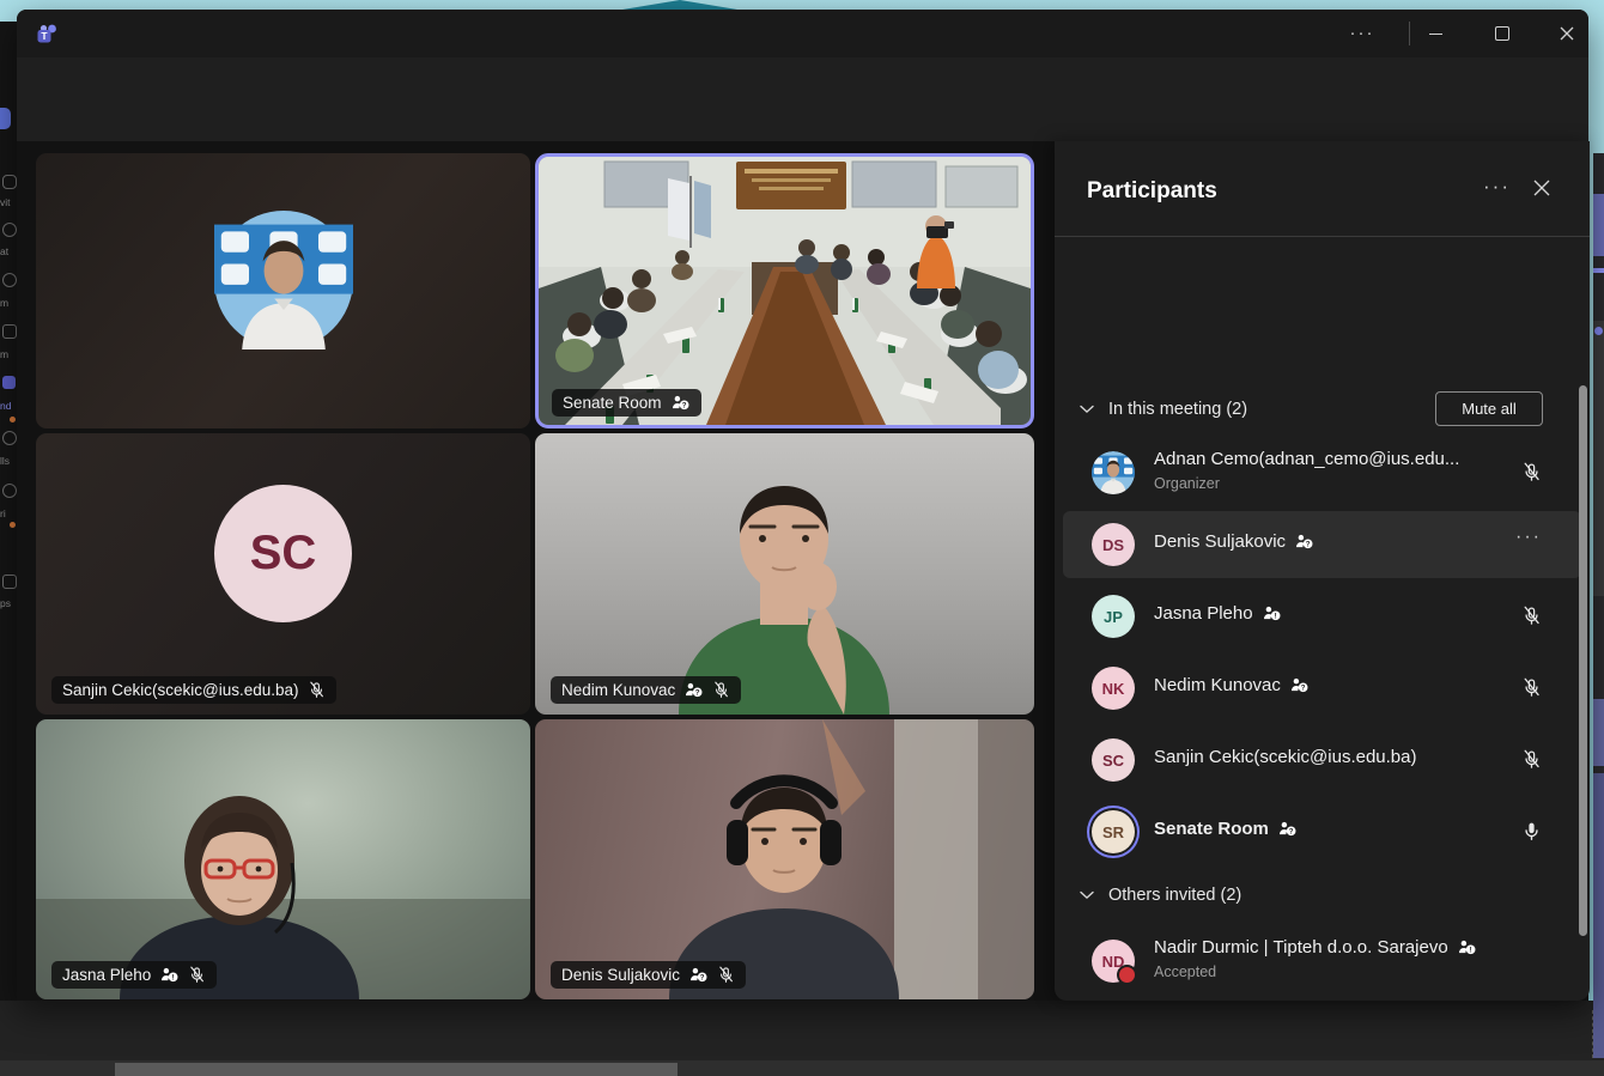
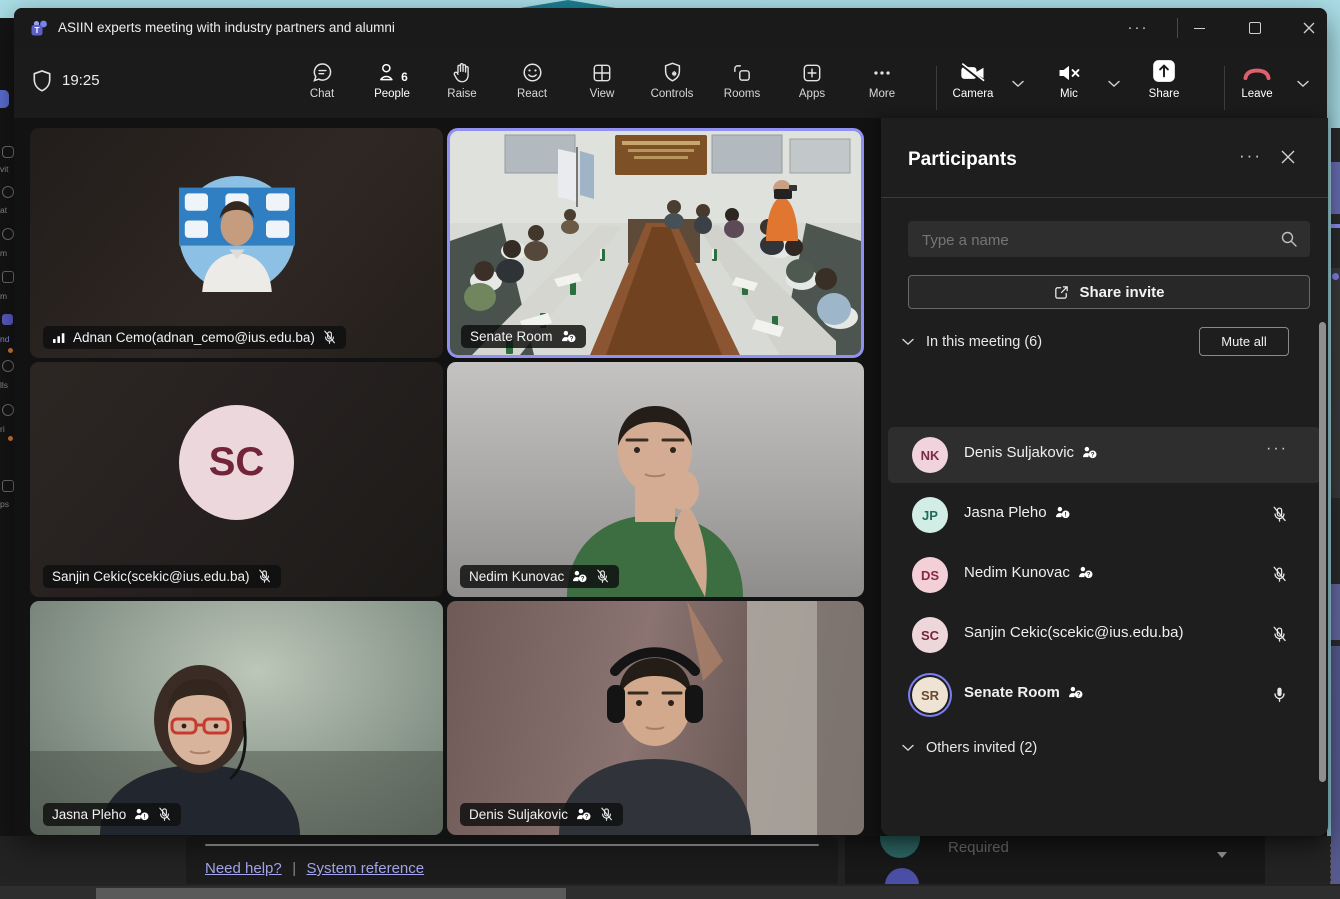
  vit
  at
  m
  m
  nd
  lls
  ri
  ps
+ Need help? | System reference
+ Required
  T
+ ASIIN experts meeting with industry partners and alumni
  ···
+ 19:25
+ Chat
+ 6
+ People
+ Raise
+ React
+ View
+ Controls
+ Rooms
+ Apps
+ More
+ Camera
+ Mic
+ Share
+ Leave
+ Adnan Cemo(adnan_cemo@ius.edu.ba)
  Senate Room
  SC
  Sanjin Cekic(scekic@ius.edu.ba)
  Nedim Kunovac
  Jasna Pleho
  Denis Suljakovic
  Participants
  ···
+ Type a name
+ Share invite
- In this meeting (2)
+ In this meeting (6)
  Mute all
- Adnan Cemo(adnan_cemo@ius.edu...
- Organizer
- DS
+ NK
  Denis Suljakovic
  ···
  JP
  Jasna Pleho
- NK
+ DS
  Nedim Kunovac
  SC
  Sanjin Cekic(scekic@ius.edu.ba)
  SR
  Senate Room
  Others invited (2)
- ND
- Nadir Durmic | Tipteh d.o.o. Sarajevo
- Accepted
